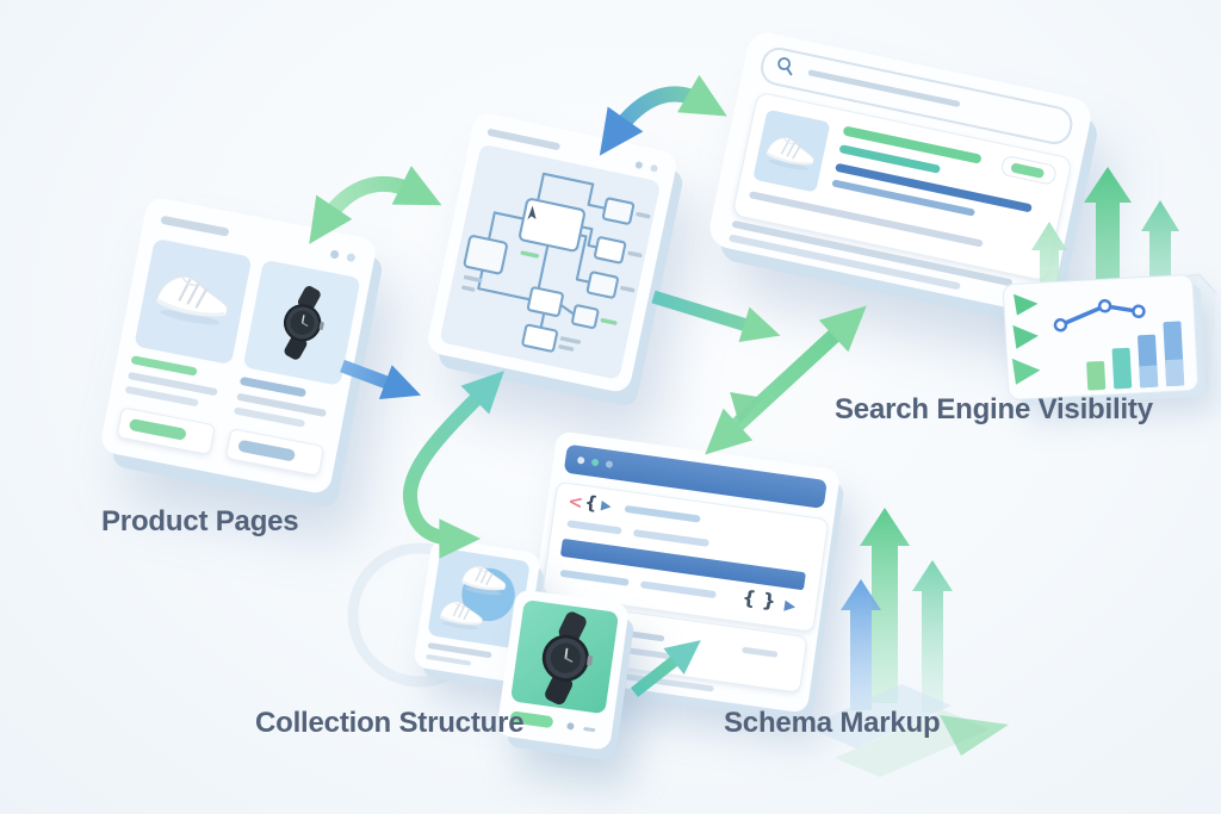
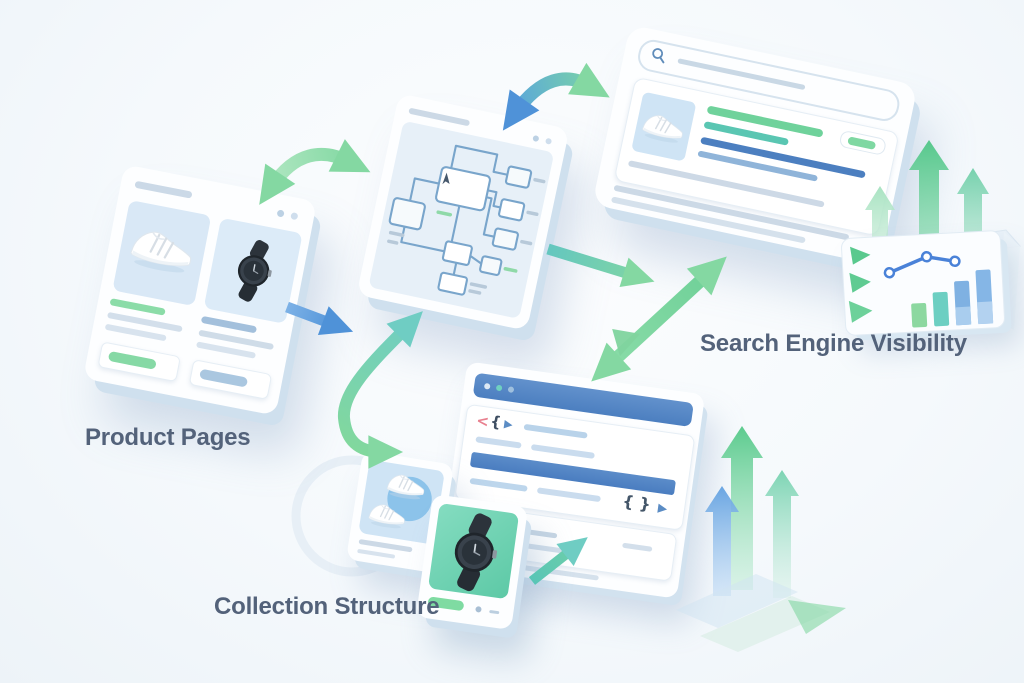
  Product Pages
  Collection Structure
- Schema Markup
  Search Engine Visibility
